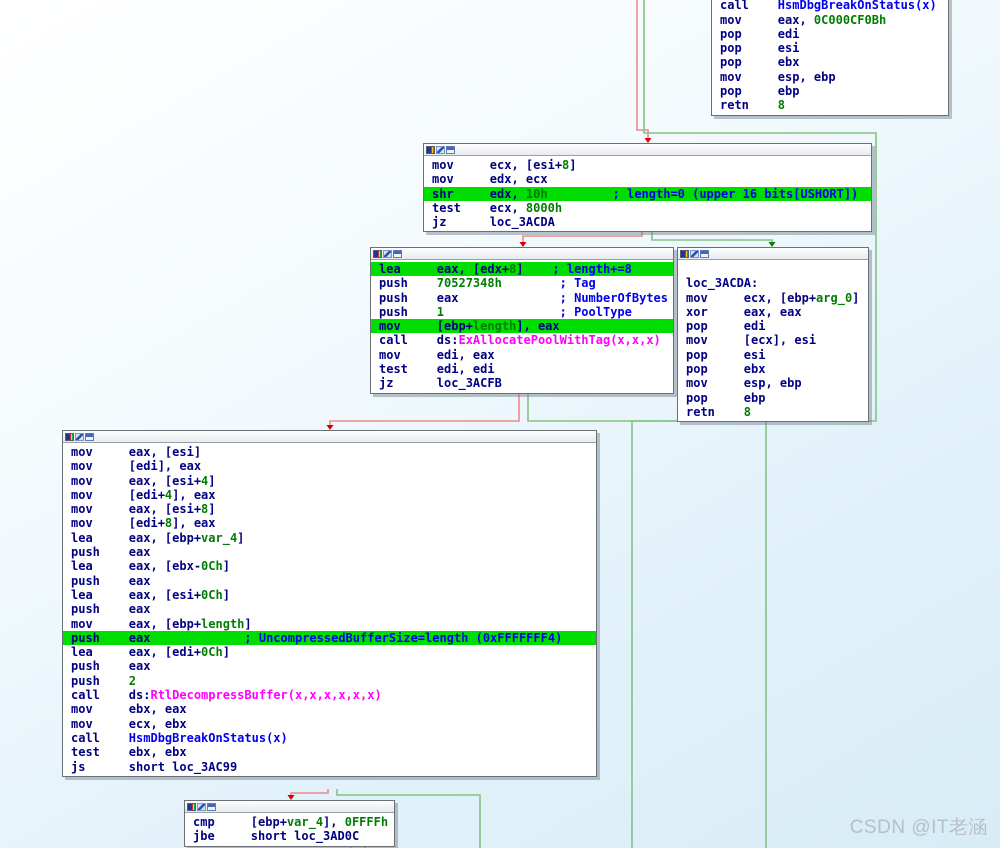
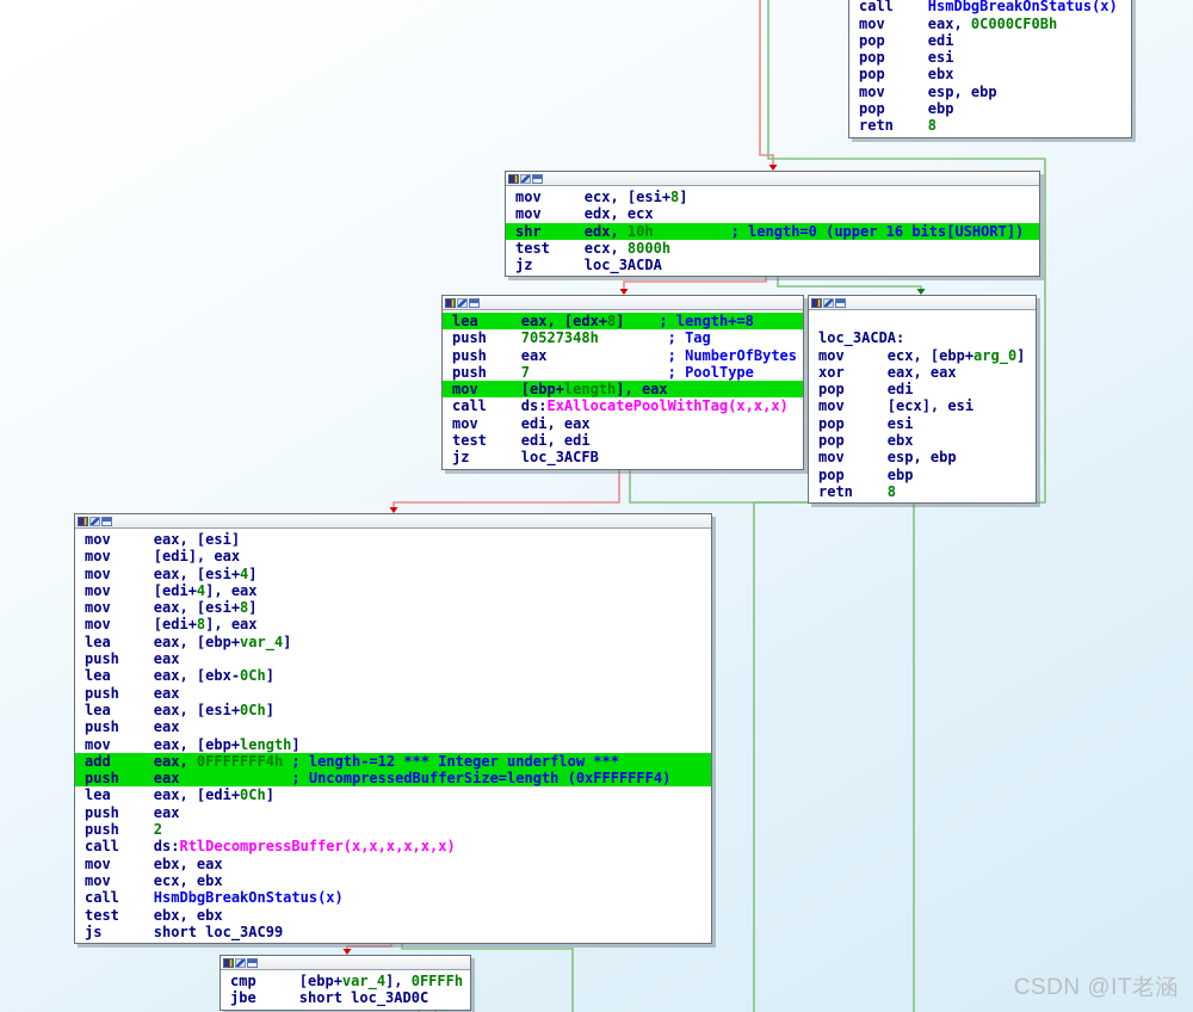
  call HsmDbgBreakOnStatus(x)
  mov eax, 0C000CF0Bh
  pop edi
  pop esi
  pop ebx
  mov esp, ebp
  pop ebp
  retn 8
  mov ecx, [esi+8]
  mov edx, ecx
  shr edx, 10h ; length=0 (upper 16 bits[USHORT])
  test ecx, 8000h
  jz loc_3ACDA
  lea eax, [edx+8] ; length+=8
  push 70527348h ; Tag
  push eax ; NumberOfBytes
- push 1 ; PoolType
+ push 7 ; PoolType
  mov [ebp+length], eax
  call ds:ExAllocatePoolWithTag(x,x,x)
  mov edi, eax
  test edi, edi
  jz loc_3ACFB
  loc_3ACDA:
  mov ecx, [ebp+arg_0]
  xor eax, eax
  pop edi
  mov [ecx], esi
  pop esi
  pop ebx
  mov esp, ebp
  pop ebp
  retn 8
  mov eax, [esi]
  mov [edi], eax
  mov eax, [esi+4]
  mov [edi+4], eax
  mov eax, [esi+8]
  mov [edi+8], eax
  lea eax, [ebp+var_4]
  push eax
  lea eax, [ebx-0Ch]
  push eax
  lea eax, [esi+0Ch]
  push eax
  mov eax, [ebp+length]
+ add eax, 0FFFFFFF4h ; length-=12 *** Integer underflow ***
  push eax ; UncompressedBufferSize=length (0xFFFFFFF4)
  lea eax, [edi+0Ch]
  push eax
  push 2
  call ds:RtlDecompressBuffer(x,x,x,x,x,x)
  mov ebx, eax
  mov ecx, ebx
  call HsmDbgBreakOnStatus(x)
  test ebx, ebx
  js short loc_3AC99
  cmp [ebp+var_4], 0FFFFh
  jbe short loc_3AD0C
  CSDN @IT老涵
